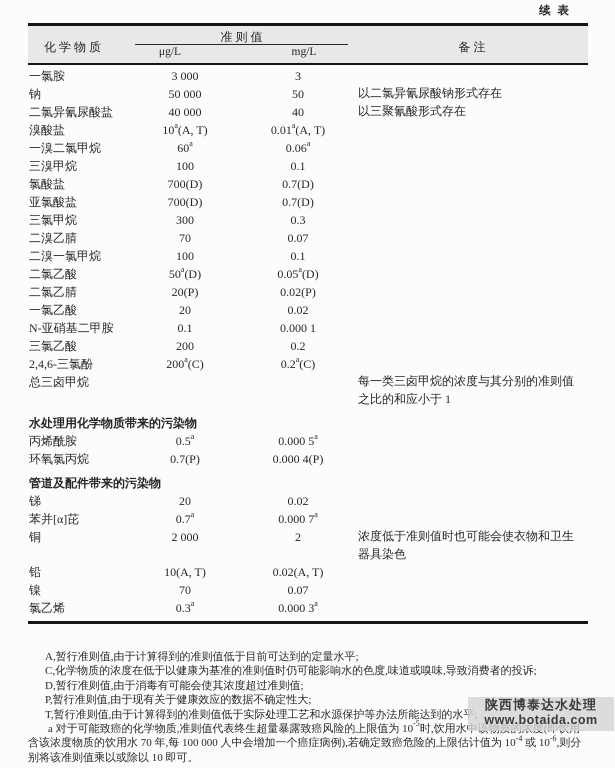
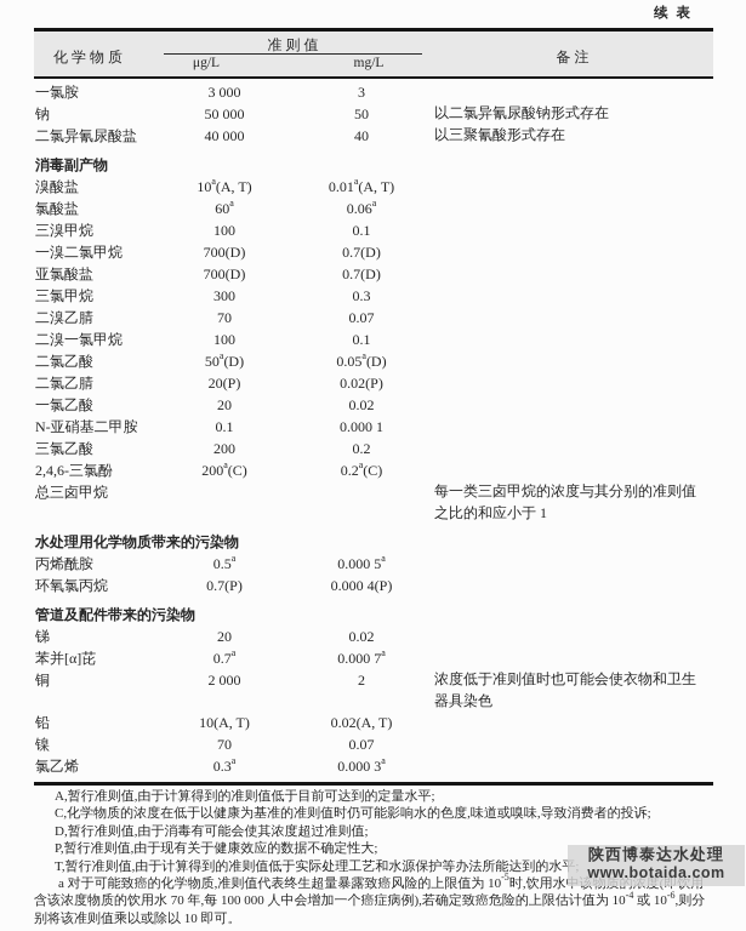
  续 表
  化 学 物 质
  准 则 值
  μg/L
  mg/L
  备 注
  一氯胺
  3 000
  3
  钠
  50 000
  50
  以二氯异氰尿酸钠形式存在
  二氯异氰尿酸盐
  40 000
  40
  以三聚氰酸形式存在
+ 消毒副产物
  溴酸盐
  10a(A, T)
  0.01a(A, T)
- 一溴二氯甲烷
+ 氯酸盐
  60a
  0.06a
  三溴甲烷
  100
  0.1
- 氯酸盐
+ 一溴二氯甲烷
  700(D)
  0.7(D)
  亚氯酸盐
  700(D)
  0.7(D)
  三氯甲烷
  300
  0.3
  二溴乙腈
  70
  0.07
  二溴一氯甲烷
  100
  0.1
  二氯乙酸
  50a(D)
  0.05a(D)
  二氯乙腈
  20(P)
  0.02(P)
  一氯乙酸
  20
  0.02
  N-亚硝基二甲胺
  0.1
  0.000 1
  三氯乙酸
  200
  0.2
  2,4,6-三氯酚
  200a(C)
  0.2a(C)
  总三卤甲烷
  每一类三卤甲烷的浓度与其分别的准则值之比的和应小于 1
  水处理用化学物质带来的污染物
  丙烯酰胺
  0.5a
  0.000 5a
  环氧氯丙烷
  0.7(P)
  0.000 4(P)
  管道及配件带来的污染物
  锑
  20
  0.02
  苯并[α]芘
  0.7a
  0.000 7a
  铜
  2 000
  2
  浓度低于准则值时也可能会使衣物和卫生器具染色
  铅
  10(A, T)
  0.02(A, T)
  镍
  70
  0.07
  氯乙烯
  0.3a
  0.000 3a
  A,暂行准则值,由于计算得到的准则值低于目前可达到的定量水平;
  C,化学物质的浓度在低于以健康为基准的准则值时仍可能影响水的色度,味道或嗅味,导致消费者的投诉;
  D,暂行准则值,由于消毒有可能会使其浓度超过准则值;
  P,暂行准则值,由于现有关于健康效应的数据不确定性大;
  T,暂行准则值,由于计算得到的准则值低于实际处理工艺和水源保护等办法所能达到的水平;
  a 对于可能致癌的化学物质,准则值代表终生超量暴露致癌风险的上限值为 10-5时,饮用水中该物质的浓度(即饮用含该浓度物质的饮用水 70 年,每 100 000 人中会增加一个癌症病例),若确定致癌危险的上限估计值为 10-4 或 10-6,则分别将该准则值乘以或除以 10 即可。
  陕西博泰达水处理
  www.botaida.com
